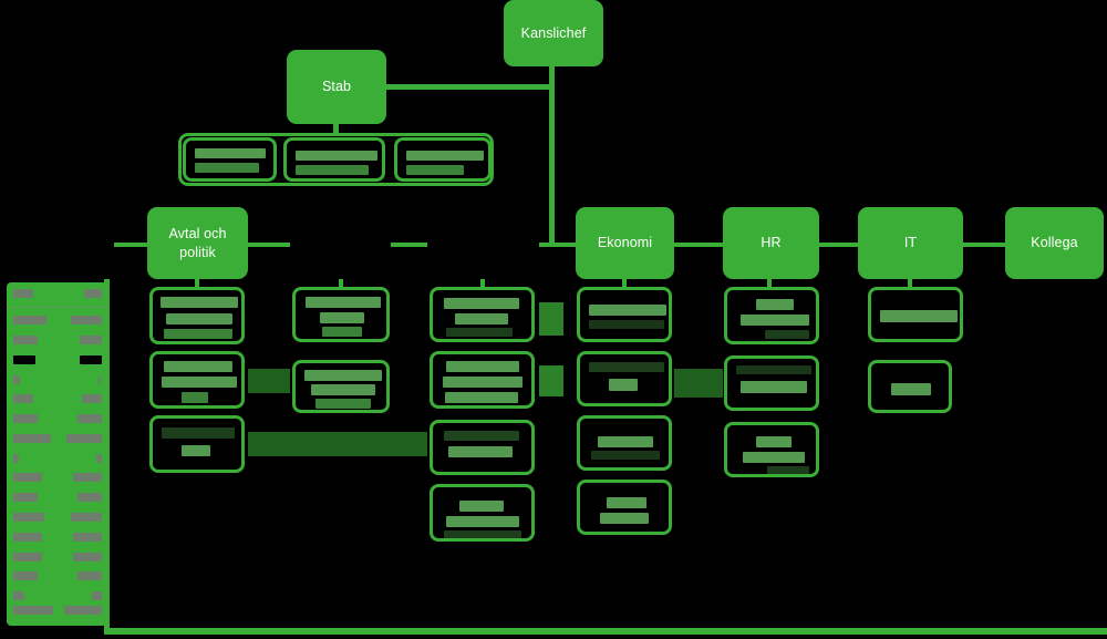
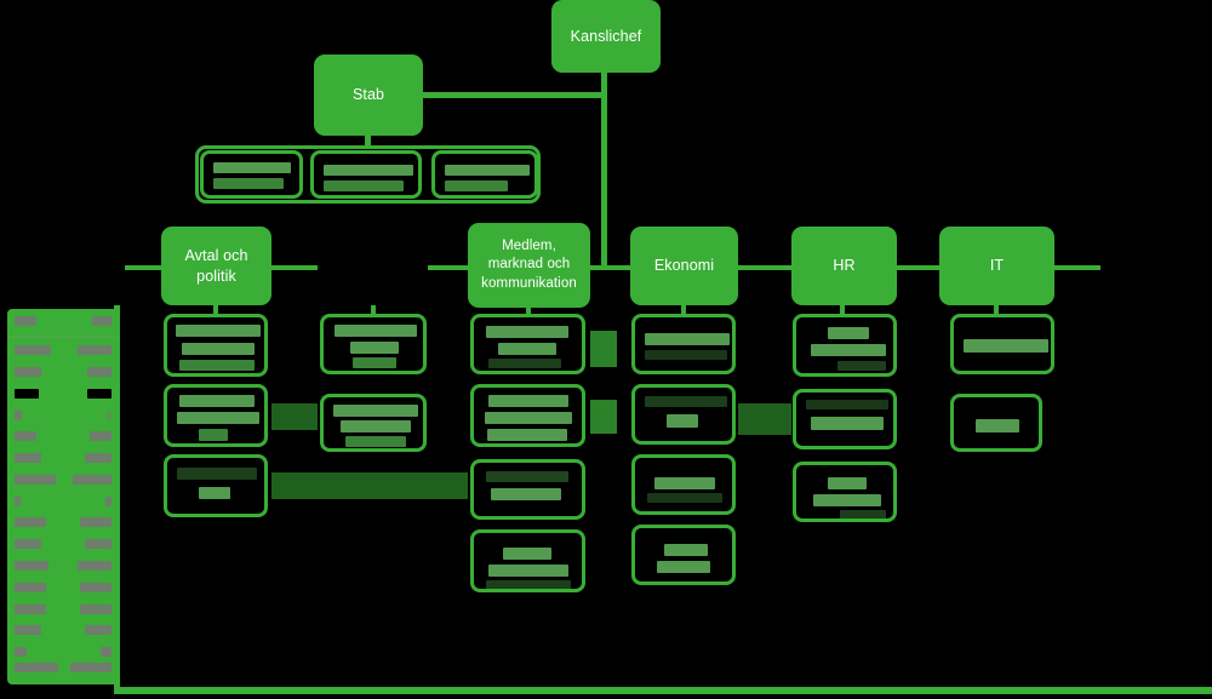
  Kanslichef
  Stab
  Avtal och politik
+ Medlem, marknad och kommunikation
  Ekonomi
  HR
  IT
- Kollega
